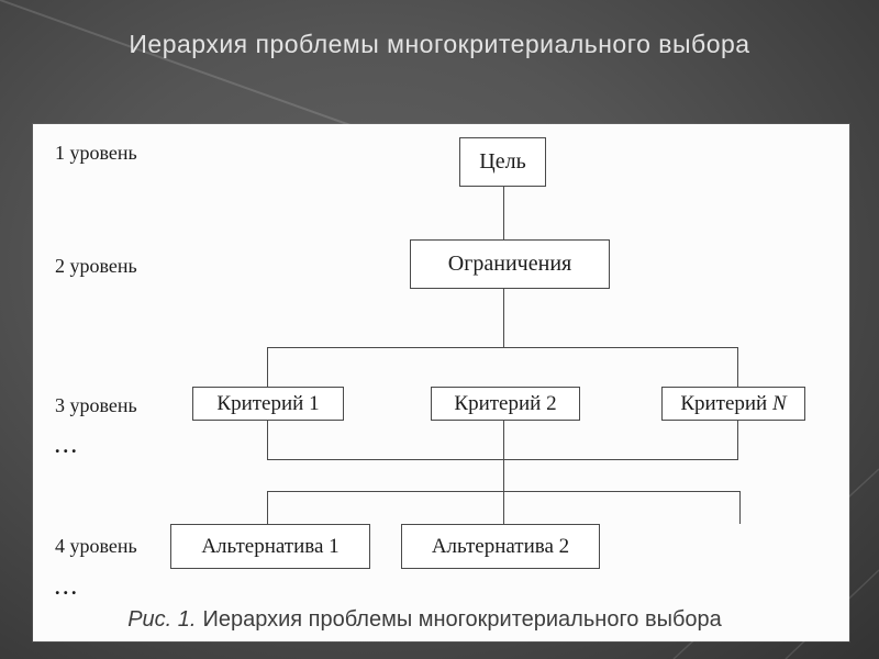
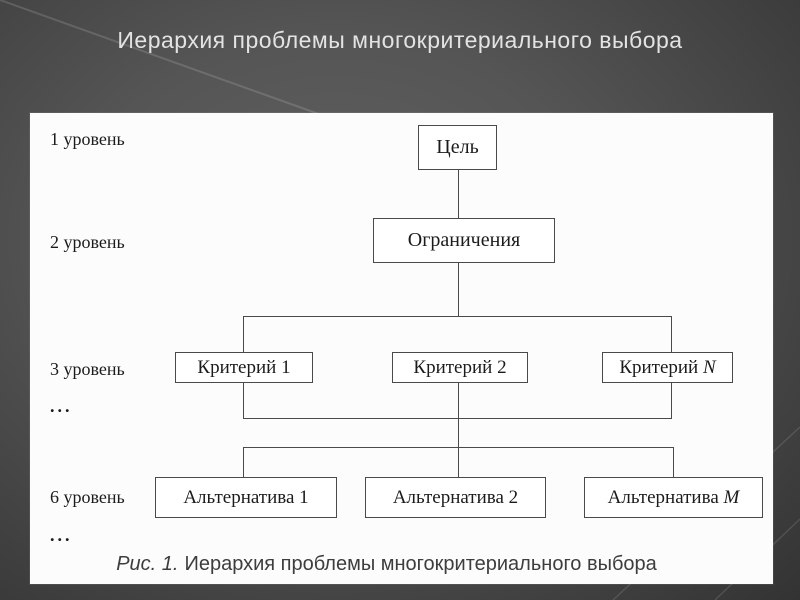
  Иерархия проблемы многокритериального выбора
  1 уровень
  2 уровень
  3 уровень
  ...
- 4 уровень
+ 6 уровень
  ...
  Цель
  Ограничения
  Критерий 1
  Критерий 2
  Критерий
  N
  Альтернатива 1
  Альтернатива 2
+ Альтернатива
+ M
  Рис. 1. Иерархия проблемы многокритериального выбора
